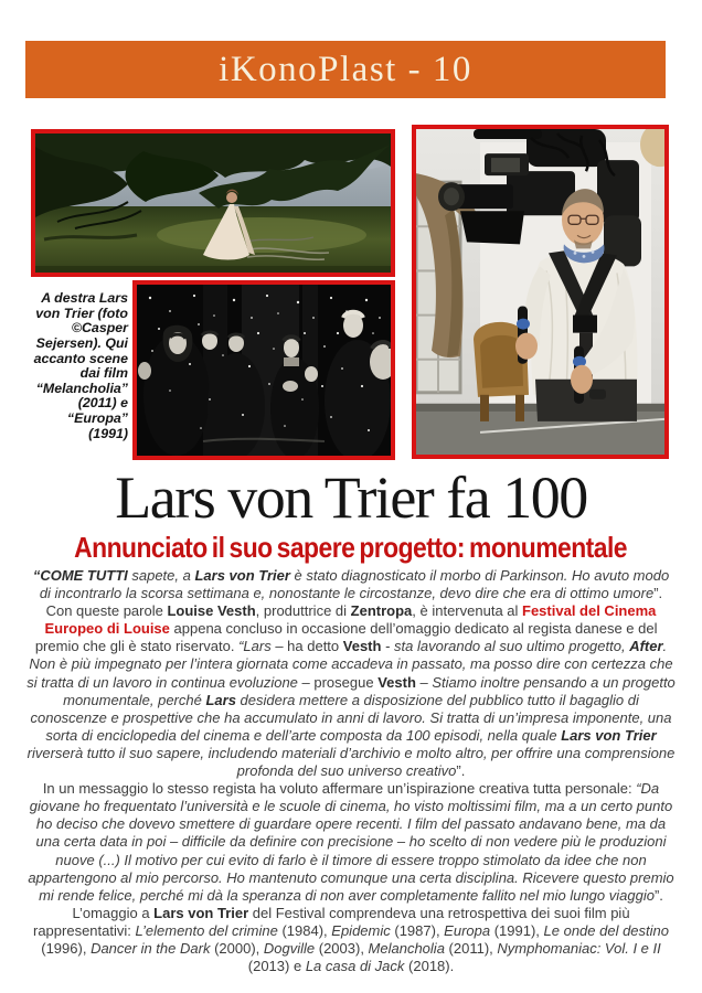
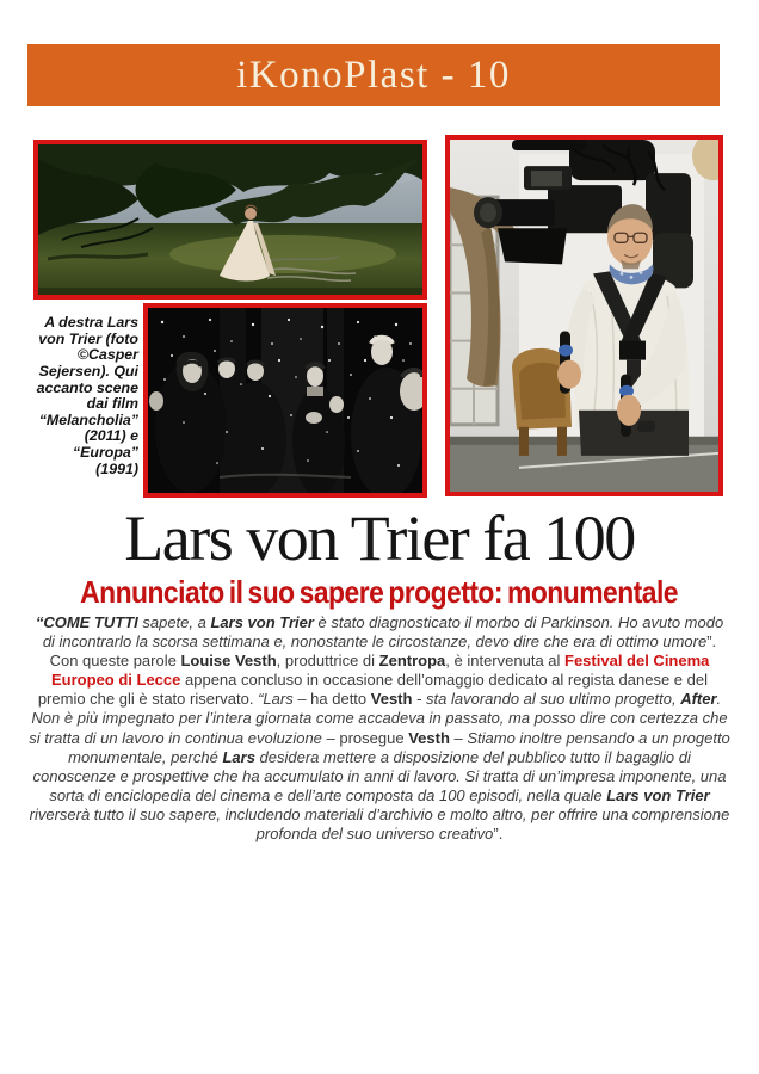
  iKonoPlast - 10
  A destra Lars
  von Trier (foto
  ©Casper
  Sejersen). Qui
  accanto scene
  dai film
  “Melancholia”
  (2011) e
  “Europa”
  (1991)
  Lars von Trier fa 100
  Annunciato il suo sapere progetto: monumentale
- “COME TUTTI sapete, a Lars von Trier è stato diagnosticato il morbo di Parkinson. Ho avuto modo di incontrarlo la scorsa settimana e, nonostante le circostanze, devo dire che era di ottimo umore”. Con queste parole Louise Vesth, produttrice di Zentropa, è intervenuta al Festival del Cinema Europeo di Louise appena concluso in occasione dell’omaggio dedicato al regista danese e del premio che gli è stato riservato. “Lars – ha detto Vesth - sta lavorando al suo ultimo progetto, After. Non è più impegnato per l’intera giornata come accadeva in passato, ma posso dire con certezza che si tratta di un lavoro in continua evoluzione – prosegue Vesth – Stiamo inoltre pensando a un progetto monumentale, perché Lars desidera mettere a disposizione del pubblico tutto il bagaglio di conoscenze e prospettive che ha accumulato in anni di lavoro. Si tratta di un’impresa imponente, una sorta di enciclopedia del cinema e dell’arte composta da 100 episodi, nella quale Lars von Trier riverserà tutto il suo sapere, includendo materiali d’archivio e molto altro, per offrire una comprensione profonda del suo universo creativo”.
+ “COME TUTTI sapete, a Lars von Trier è stato diagnosticato il morbo di Parkinson. Ho avuto modo di incontrarlo la scorsa settimana e, nonostante le circostanze, devo dire che era di ottimo umore”. Con queste parole Louise Vesth, produttrice di Zentropa, è intervenuta al Festival del Cinema Europeo di Lecce appena concluso in occasione dell’omaggio dedicato al regista danese e del premio che gli è stato riservato. “Lars – ha detto Vesth - sta lavorando al suo ultimo progetto, After. Non è più impegnato per l’intera giornata come accadeva in passato, ma posso dire con certezza che si tratta di un lavoro in continua evoluzione – prosegue Vesth – Stiamo inoltre pensando a un progetto monumentale, perché Lars desidera mettere a disposizione del pubblico tutto il bagaglio di conoscenze e prospettive che ha accumulato in anni di lavoro. Si tratta di un’impresa imponente, una sorta di enciclopedia del cinema e dell’arte composta da 100 episodi, nella quale Lars von Trier riverserà tutto il suo sapere, includendo materiali d’archivio e molto altro, per offrire una comprensione profonda del suo universo creativo”.
- In un messaggio lo stesso regista ha voluto affermare un’ispirazione creativa tutta personale: “Da giovane ho frequentato l’università e le scuole di cinema, ho visto moltissimi film, ma a un certo punto ho deciso che dovevo smettere di guardare opere recenti. I film del passato andavano bene, ma da una certa data in poi – difficile da definire con precisione – ho scelto di non vedere più le produzioni nuove (...) Il motivo per cui evito di farlo è il timore di essere troppo stimolato da idee che non appartengono al mio percorso. Ho mantenuto comunque una certa disciplina. Ricevere questo premio mi rende felice, perché mi dà la speranza di non aver completamente fallito nel mio lungo viaggio”.
- L’omaggio a Lars von Trier del Festival comprendeva una retrospettiva dei suoi film più rappresentativi: L’elemento del crimine (1984), Epidemic (1987), Europa (1991), Le onde del destino (1996), Dancer in the Dark (2000), Dogville (2003), Melancholia (2011), Nymphomaniac: Vol. I e II (2013) e La casa di Jack (2018).
